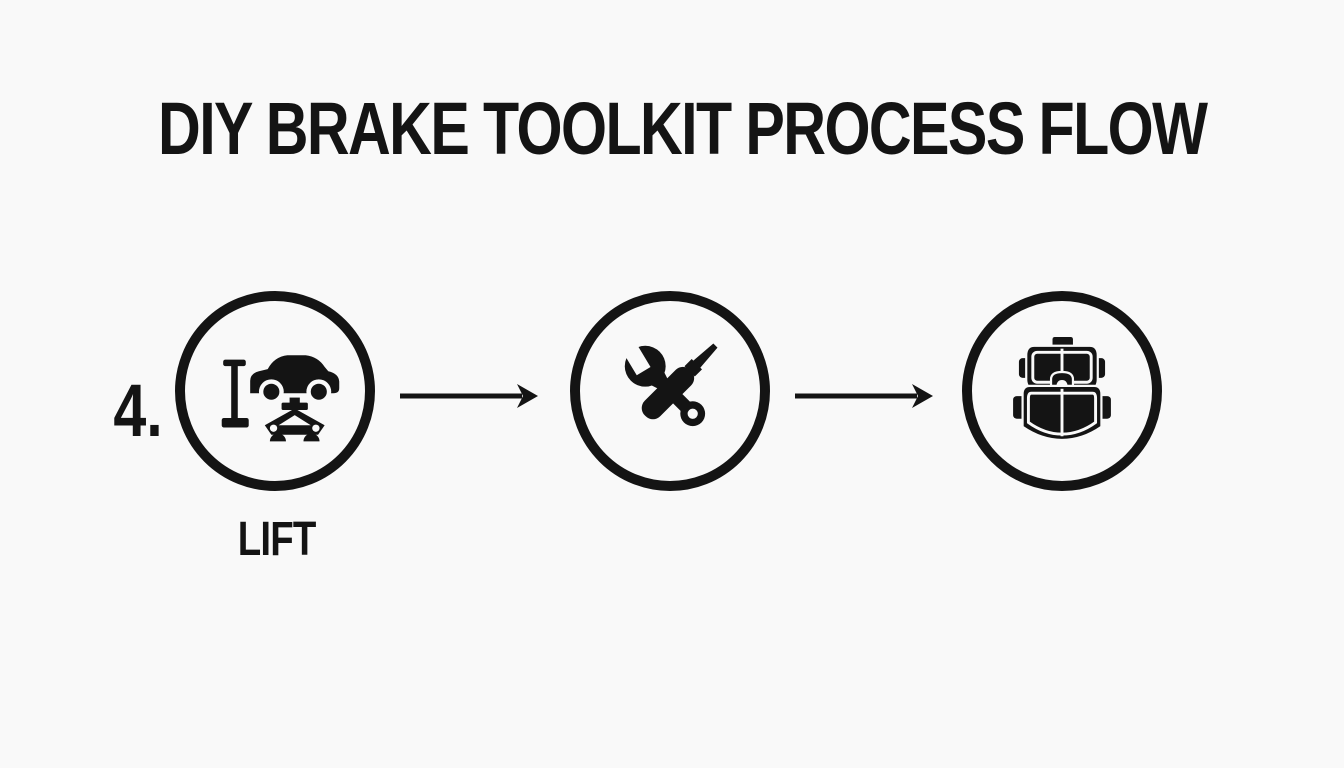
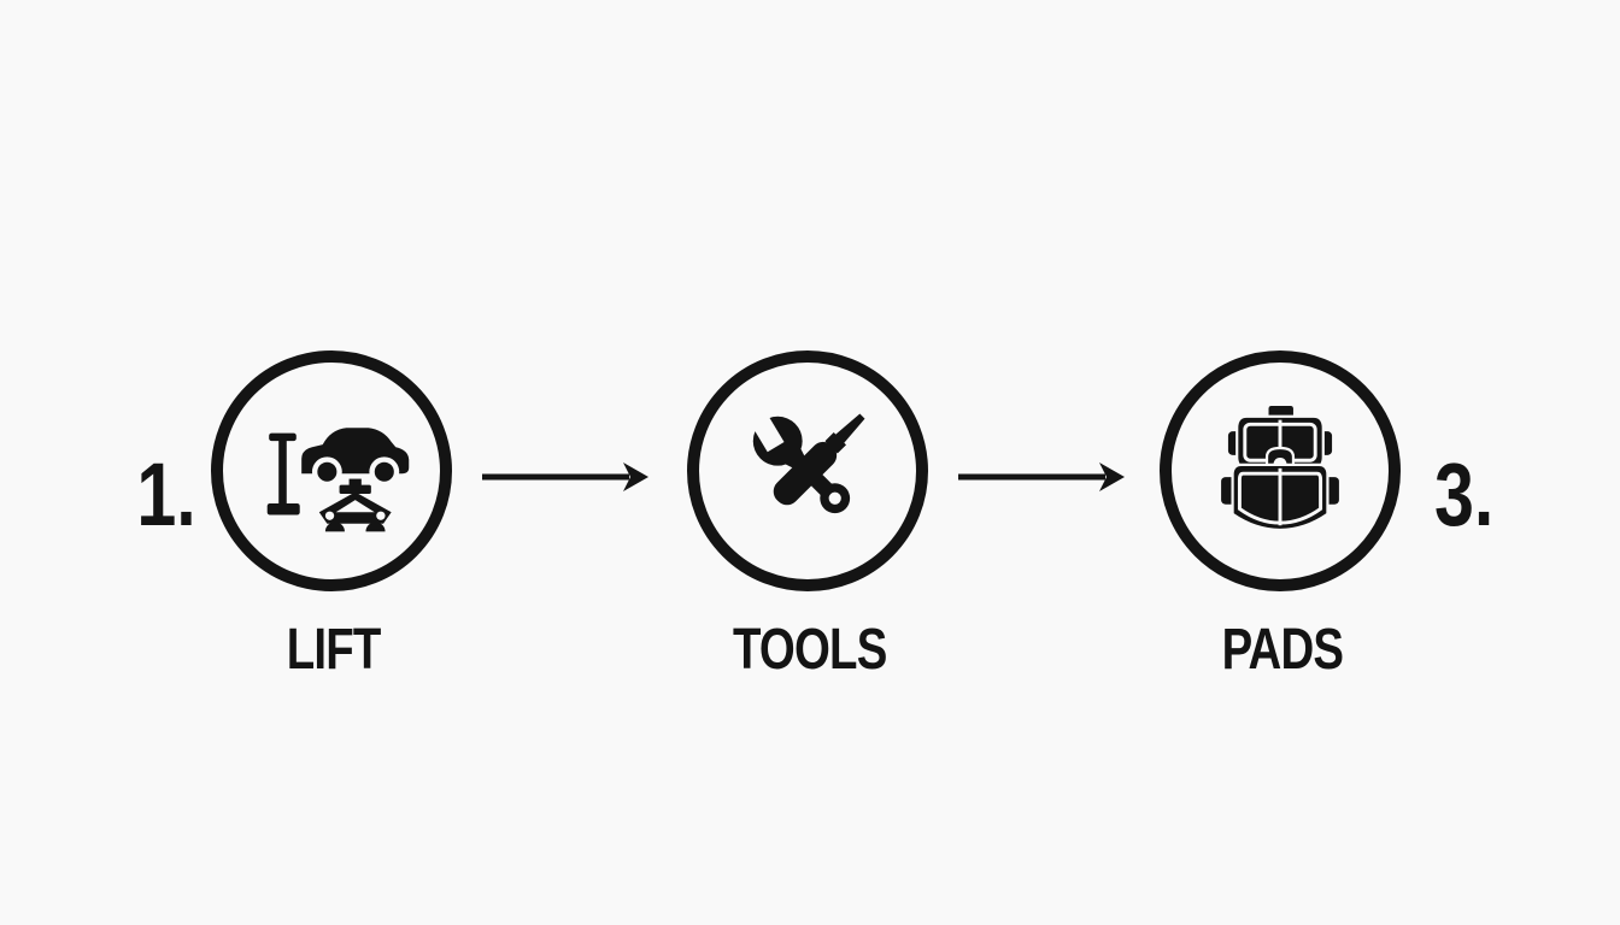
- DIY BRAKE TOOLKIT PROCESS FLOW
- 4.
+ 1.
+ 3.
  LIFT
+ TOOLS
+ PADS
